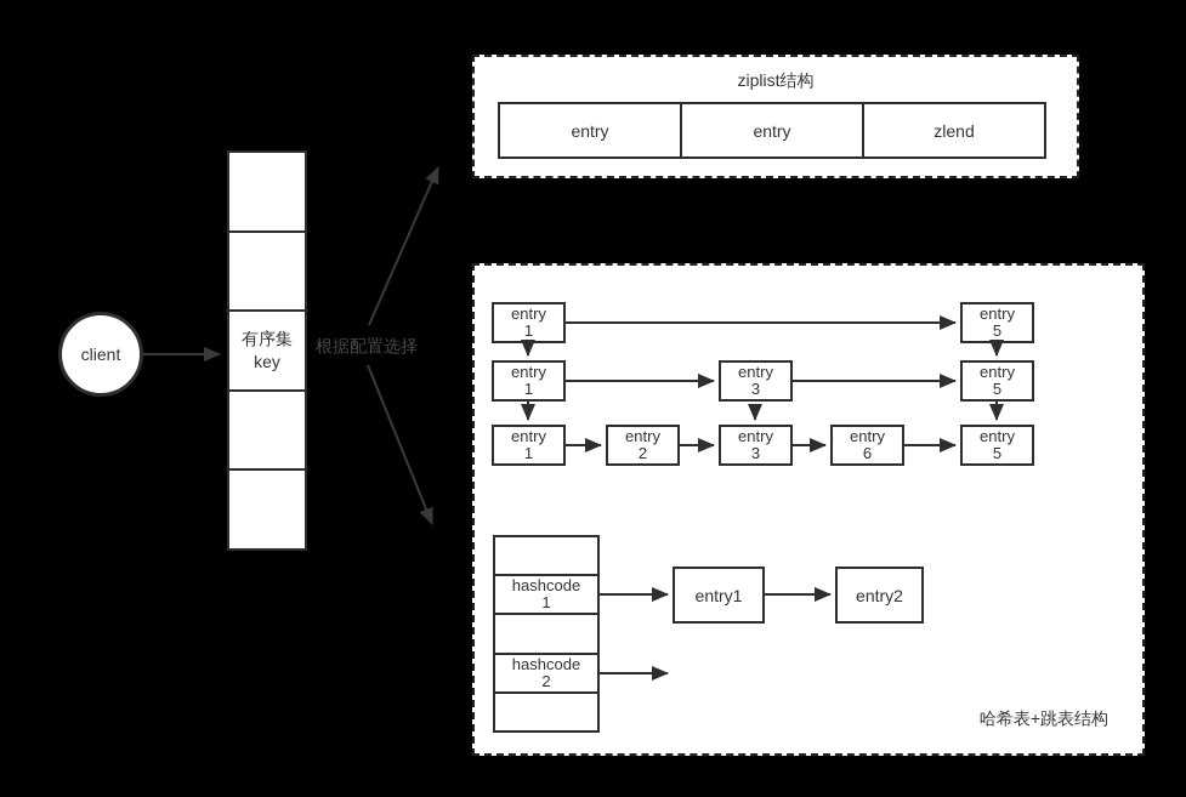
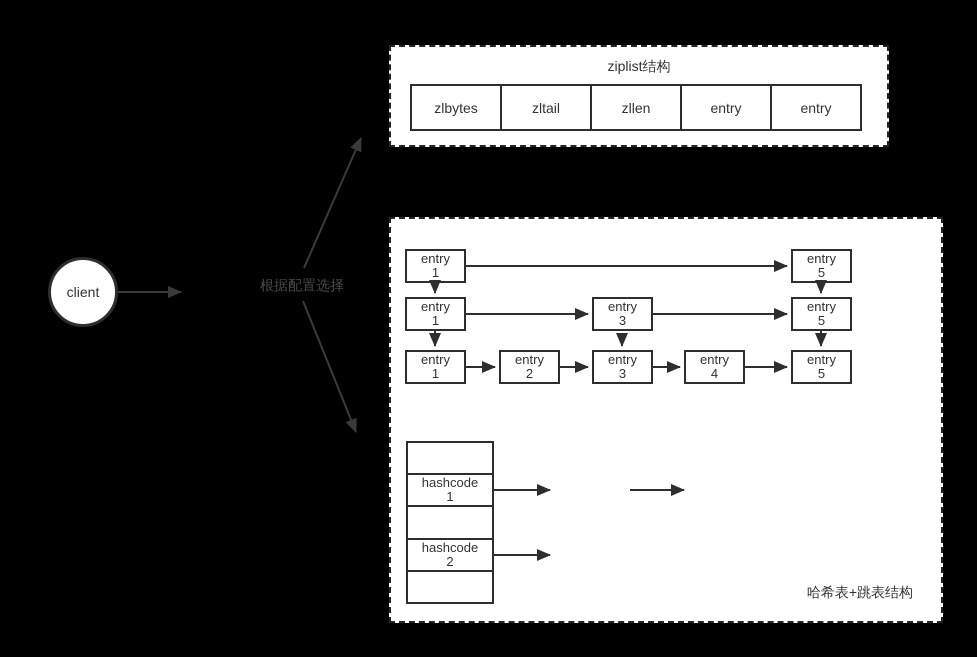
  client
- 有序集
- key
  根据配置选择
  ziplist结构
+ zlbytes
+ zltail
+ zllen
  entry
  entry
- zlend
  哈希表+跳表结构
  entry
  1
  entry
  5
  entry
  1
  entry
  3
  entry
  5
  entry
  1
  entry
  2
  entry
  3
  entry
- 6
+ 4
  entry
  5
  hashcode
  1
  hashcode
  2
- entry1
- entry2
